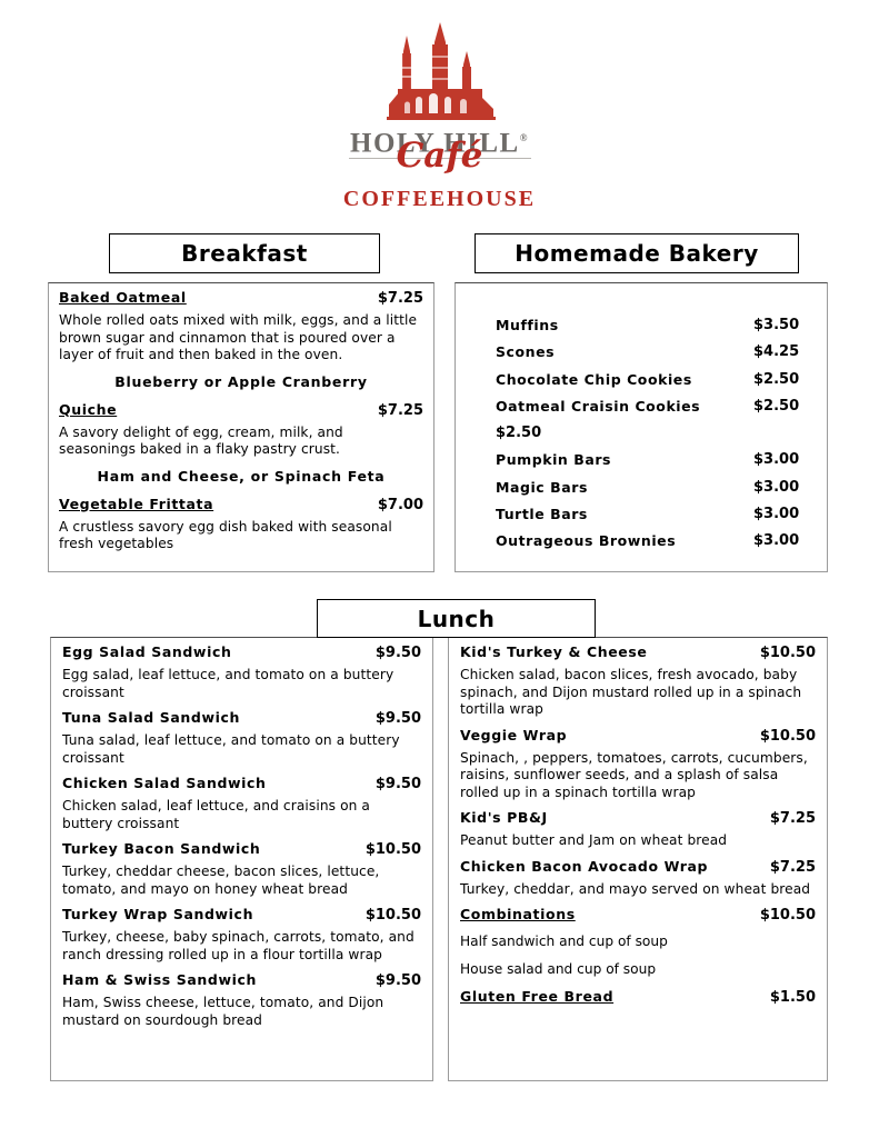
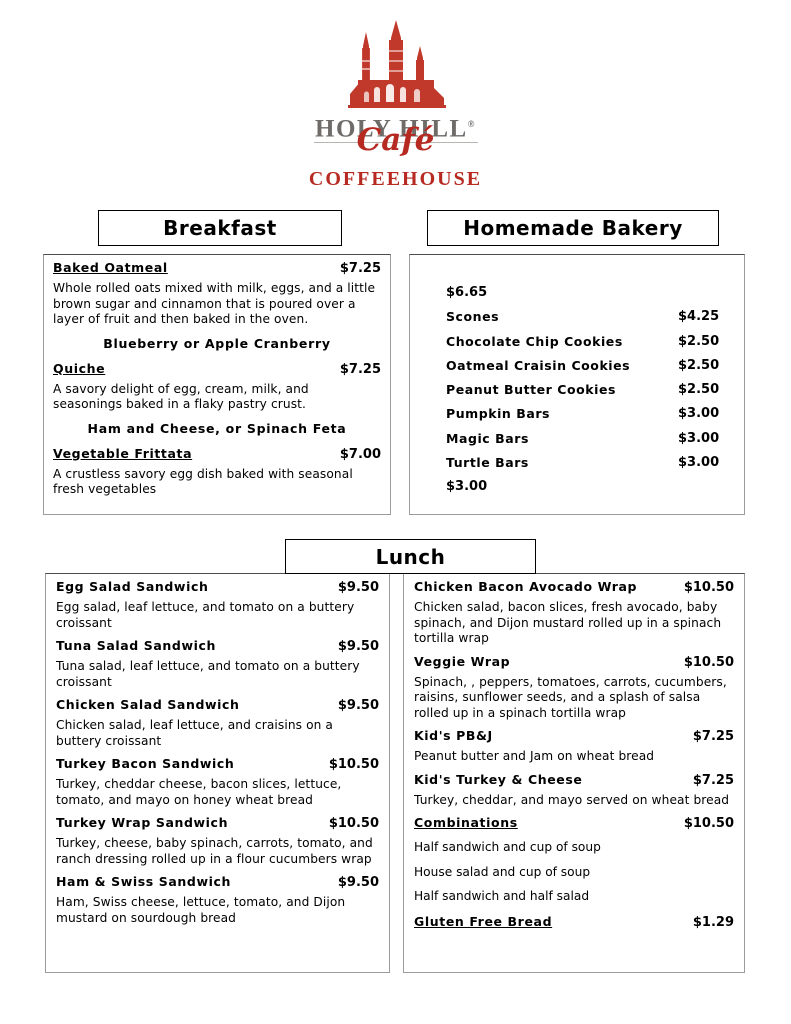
  HOLY HILL®
  Café
  COFFEEHOUSE
  Breakfast
  Baked Oatmeal
  $7.25
  Whole rolled oats mixed with milk, eggs, and a little brown sugar and cinnamon that is poured over a layer of fruit and then baked in the oven.
  Blueberry or Apple Cranberry
  Quiche
  $7.25
  A savory delight of egg, cream, milk, and seasonings baked in a flaky pastry crust.
  Ham and Cheese, or Spinach Feta
  Vegetable Frittata
  $7.00
  A crustless savory egg dish baked with seasonal fresh vegetables
  Homemade Bakery
- Muffins
- $3.50
+ $6.65
  Scones
  $4.25
  Chocolate Chip Cookies
  $2.50
  Oatmeal Craisin Cookies
  $2.50
+ Peanut Butter Cookies
  $2.50
  Pumpkin Bars
  $3.00
  Magic Bars
  $3.00
  Turtle Bars
  $3.00
- Outrageous Brownies
  $3.00
  Lunch
  Egg Salad Sandwich
  $9.50
  Egg salad, leaf lettuce, and tomato on a buttery croissant
  Tuna Salad Sandwich
  $9.50
  Tuna salad, leaf lettuce, and tomato on a buttery croissant
  Chicken Salad Sandwich
  $9.50
  Chicken salad, leaf lettuce, and craisins on a buttery croissant
  Turkey Bacon Sandwich
  $10.50
  Turkey, cheddar cheese, bacon slices, lettuce, tomato, and mayo on honey wheat bread
  Turkey Wrap Sandwich
  $10.50
- Turkey, cheese, baby spinach, carrots, tomato, and ranch dressing rolled up in a flour tortilla wrap
+ Turkey, cheese, baby spinach, carrots, tomato, and ranch dressing rolled up in a flour cucumbers wrap
  Ham & Swiss Sandwich
  $9.50
  Ham, Swiss cheese, lettuce, tomato, and Dijon mustard on sourdough bread
- Kid's Turkey & Cheese
+ Chicken Bacon Avocado Wrap
  $10.50
  Chicken salad, bacon slices, fresh avocado, baby spinach, and Dijon mustard rolled up in a spinach tortilla wrap
  Veggie Wrap
  $10.50
  Spinach, , peppers, tomatoes, carrots, cucumbers, raisins, sunflower seeds, and a splash of salsa rolled up in a spinach tortilla wrap
  Kid's PB&J
  $7.25
  Peanut butter and Jam on wheat bread
- Chicken Bacon Avocado Wrap
+ Kid's Turkey & Cheese
  $7.25
  Turkey, cheddar, and mayo served on wheat bread
  Combinations
  $10.50
  Half sandwich and cup of soup
  House salad and cup of soup
+ Half sandwich and half salad
  Gluten Free Bread
- $1.50
+ $1.29
